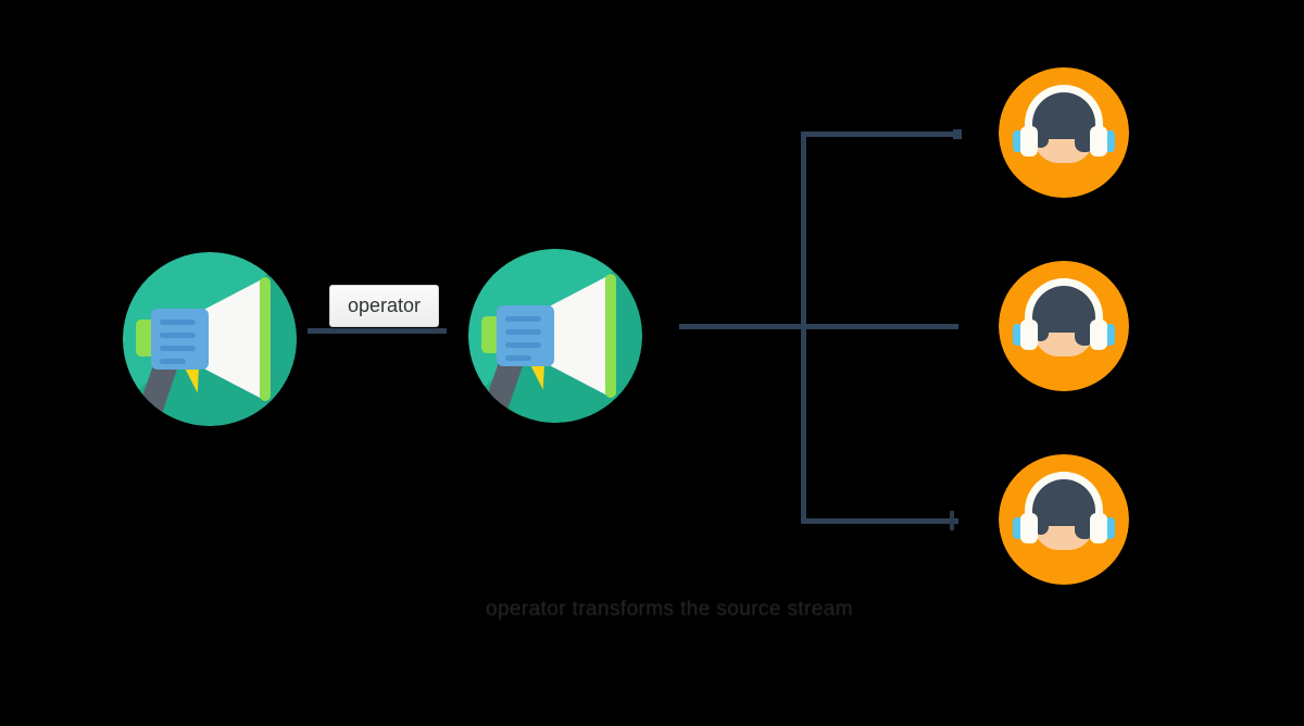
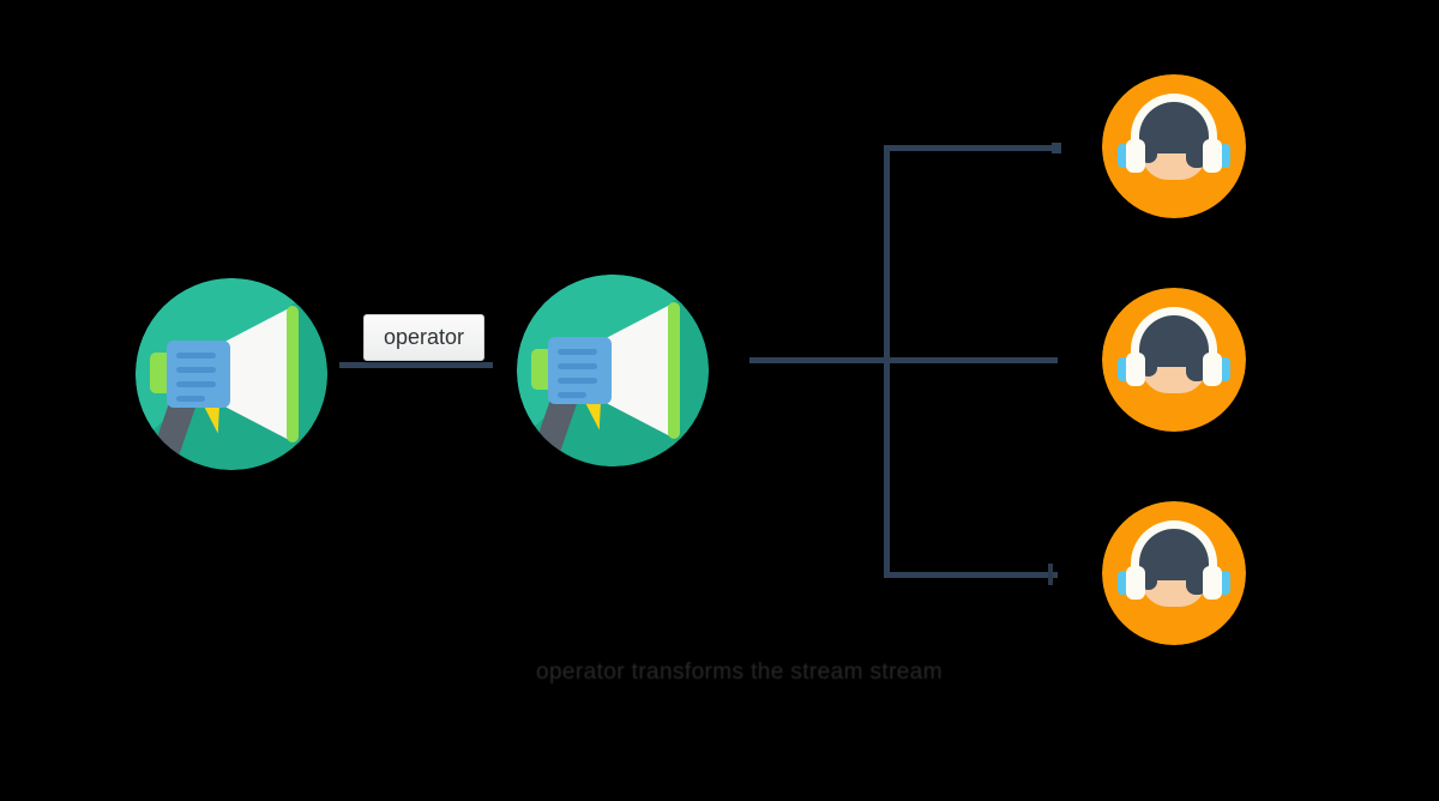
  operator
- operator transforms the source stream
+ operator transforms the stream stream
